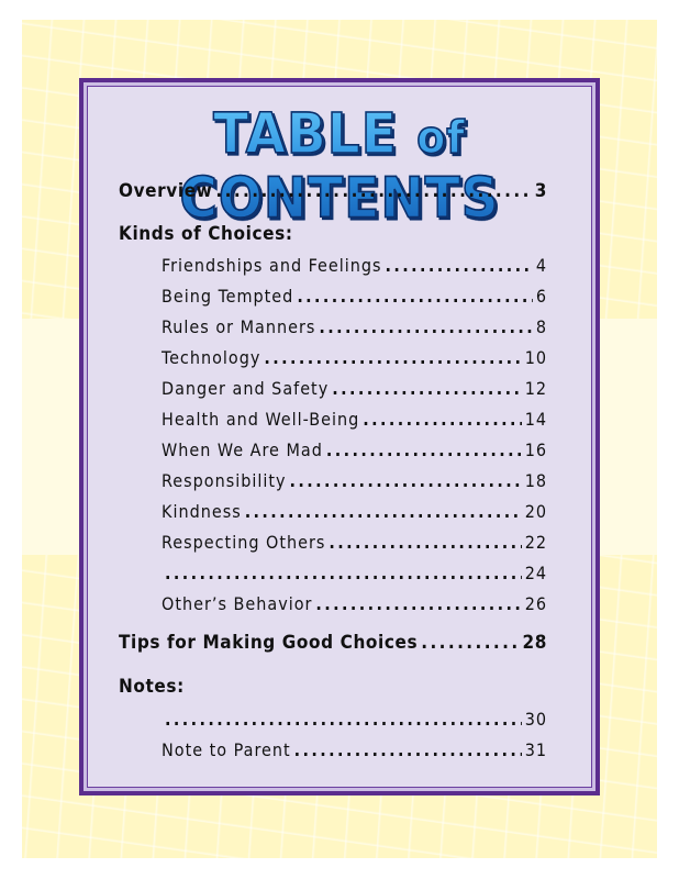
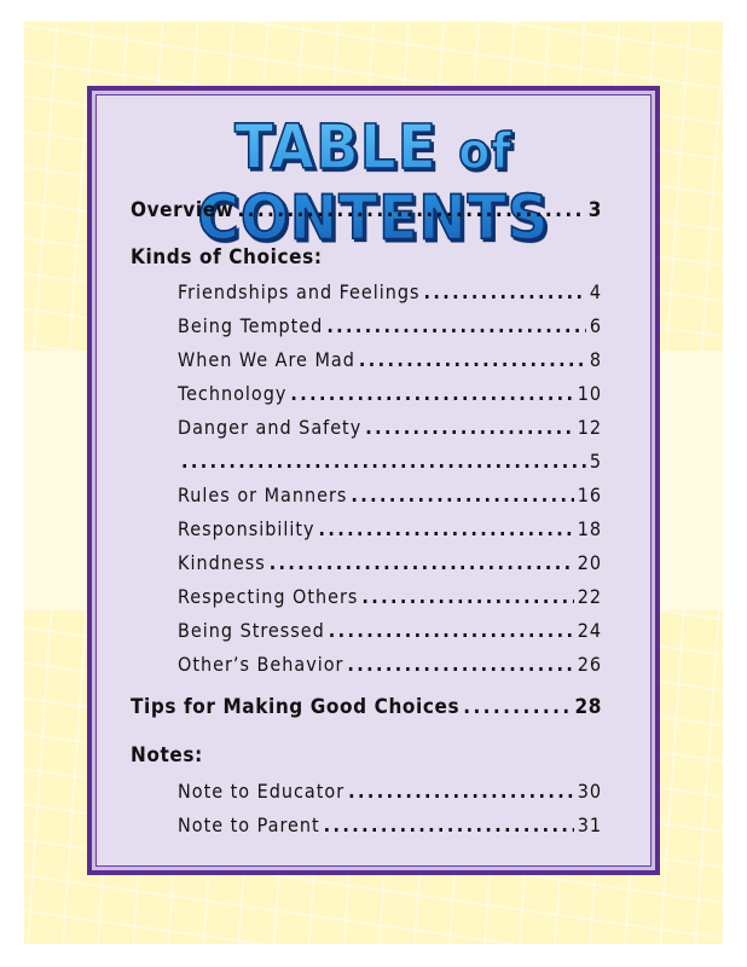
  TABLE of CONTENTS
  Overview
  3
  Kinds of Choices:
  Friendships and Feelings
  4
  Being Tempted
  6
- Rules or Manners
+ When We Are Mad
  8
  Technology
  10
  Danger and Safety
  12
- Health and Well-Being
- 14
+ 5
- When We Are Mad
+ Rules or Manners
  16
  Responsibility
  18
  Kindness
  20
  Respecting Others
  22
+ Being Stressed
  24
  Other’s Behavior
  26
  Tips for Making Good Choices
  28
  Notes:
+ Note to Educator
  30
  Note to Parent
  31
